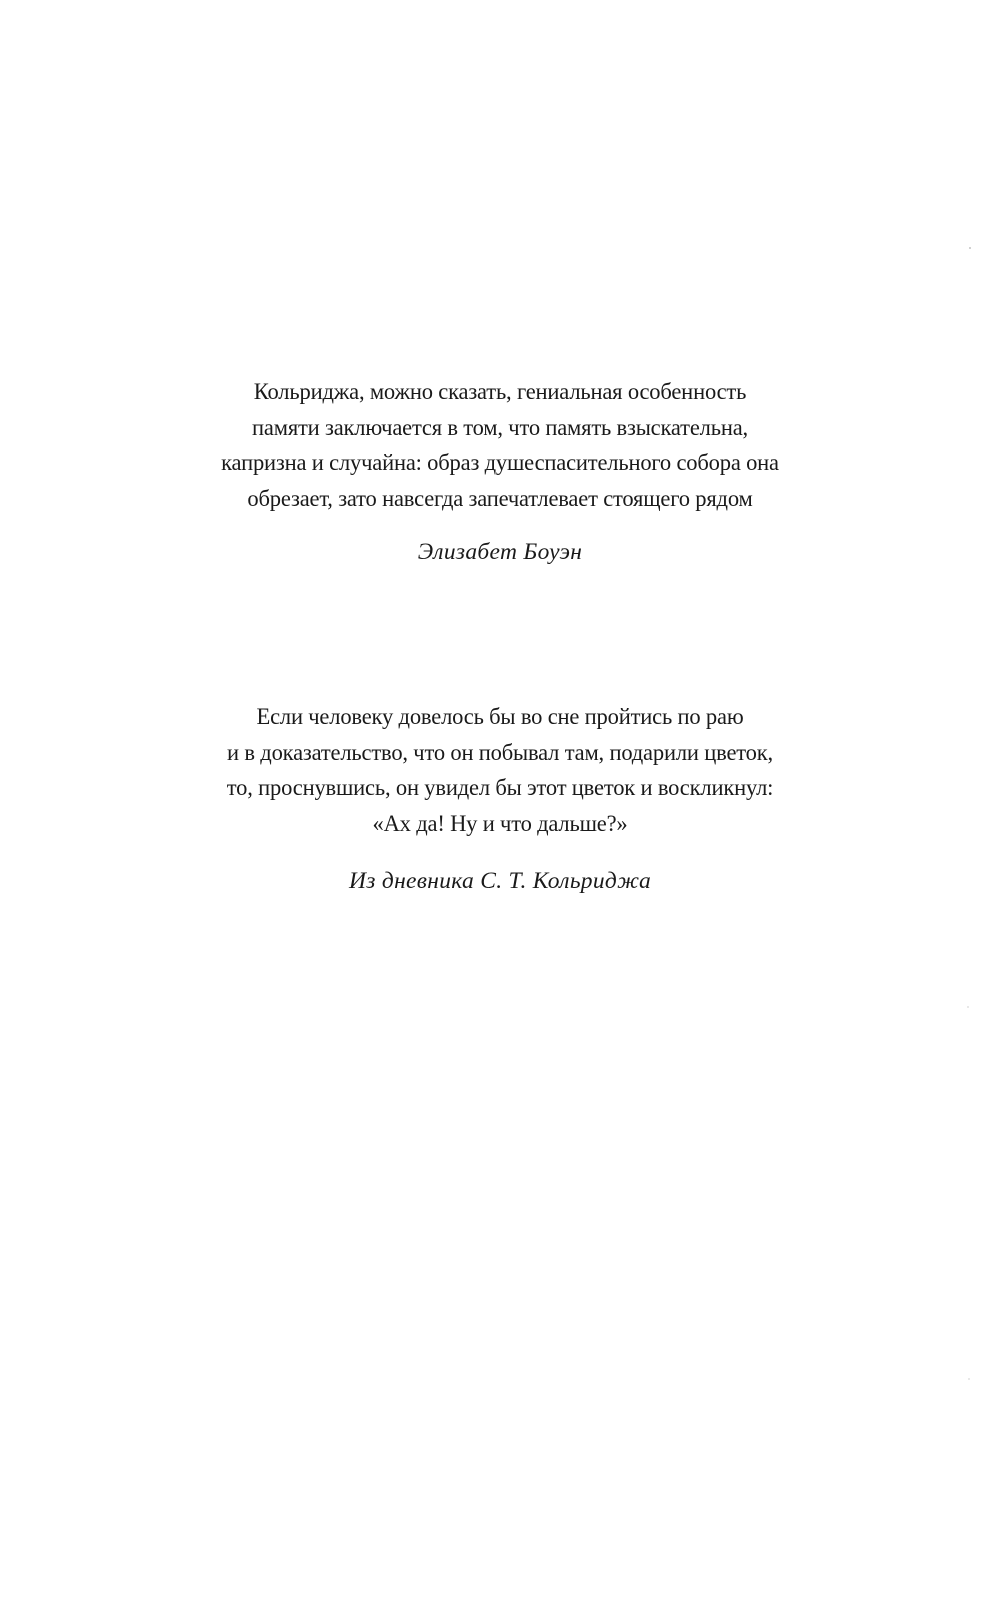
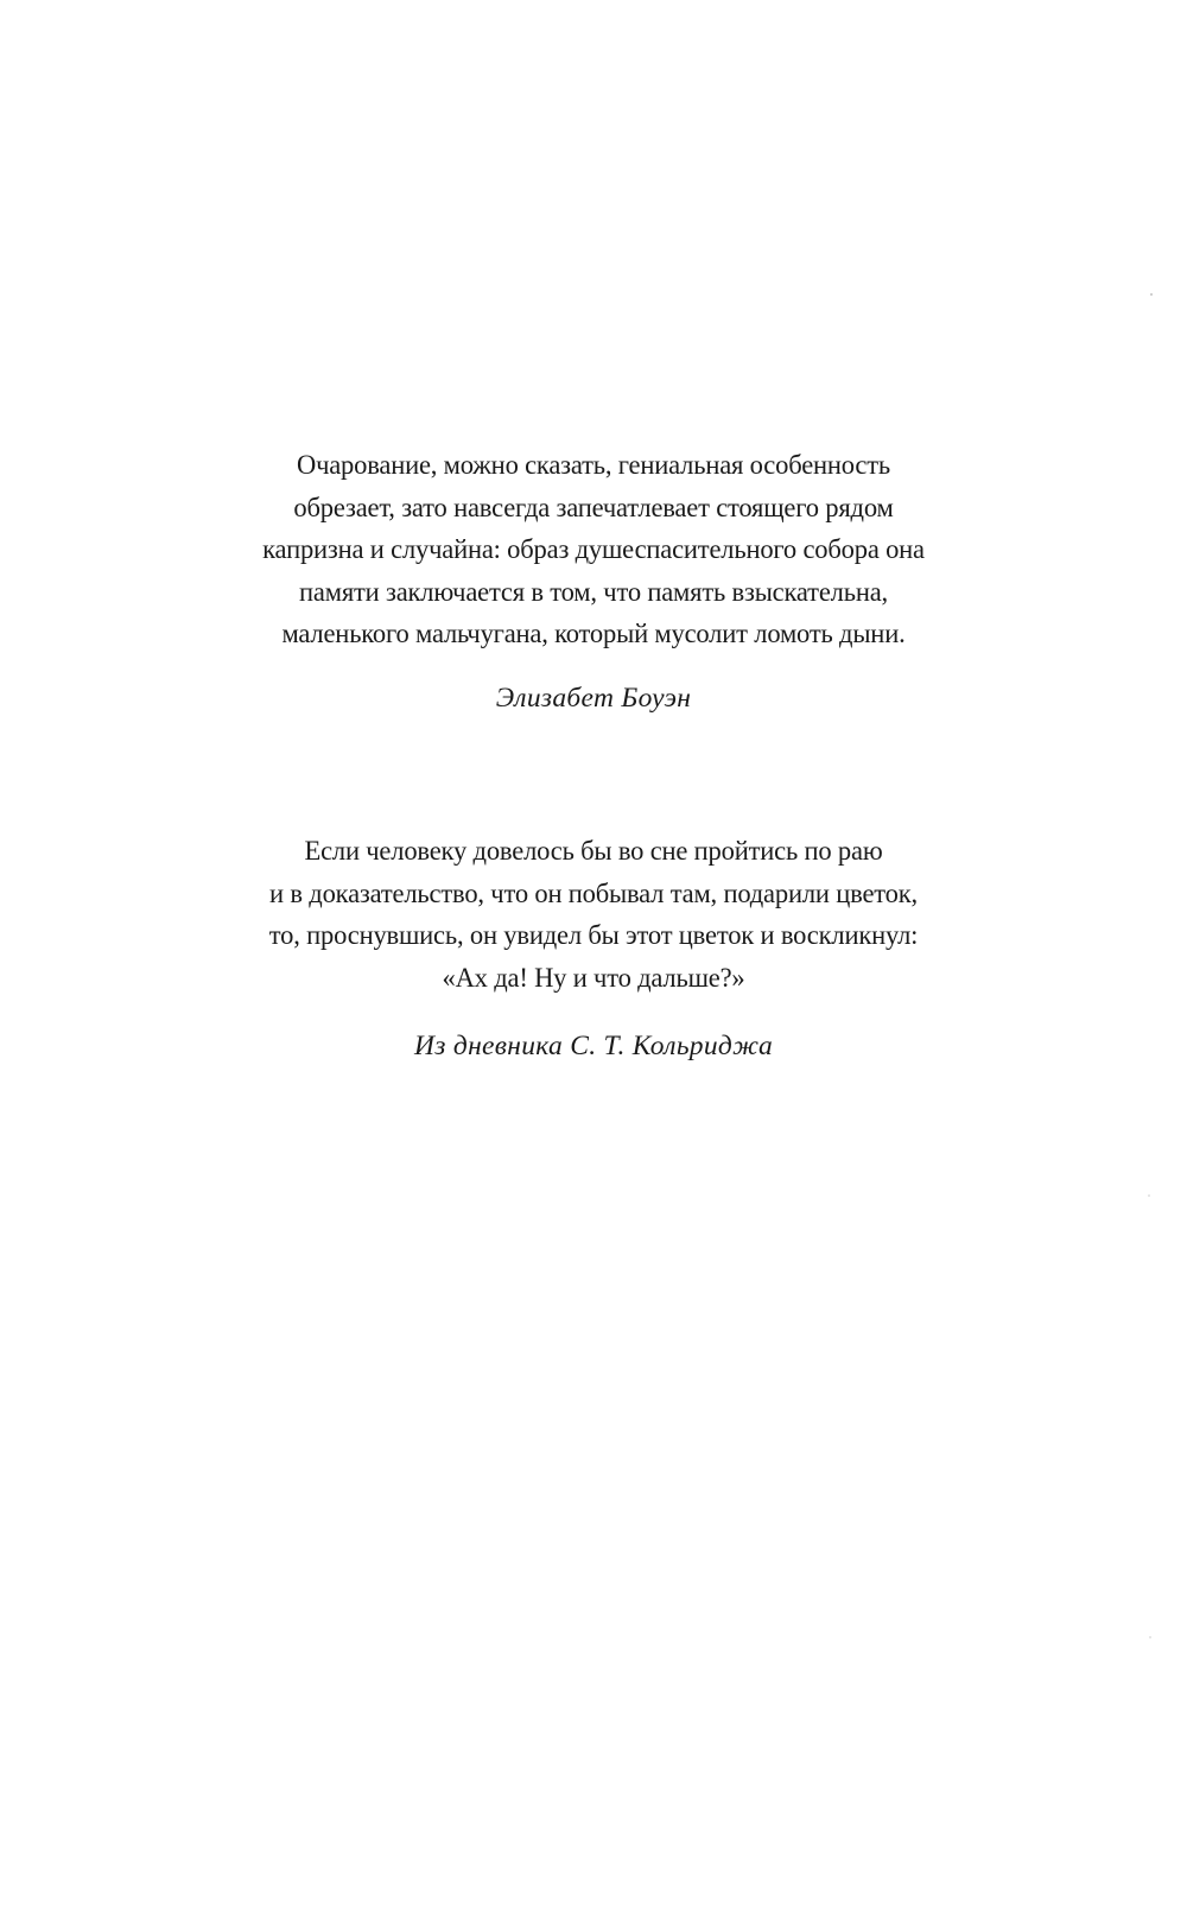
- Кольриджа, можно сказать, гениальная особенность
+ Очарование, можно сказать, гениальная особенность
- памяти заключается в том, что память взыскательна,
+ обрезает, зато навсегда запечатлевает стоящего рядом
  капризна и случайна: образ душеспасительного собора она
- обрезает, зато навсегда запечатлевает стоящего рядом
+ памяти заключается в том, что память взыскательна,
+ маленького мальчугана, который мусолит ломоть дыни.
  Элизабет Боуэн
  Если человеку довелось бы во сне пройтись по раю
  и в доказательство, что он побывал там, подарили цветок,
  то, проснувшись, он увидел бы этот цветок и воскликнул:
  «Ах да! Ну и что дальше?»
  Из дневника С. Т. Кольриджа
